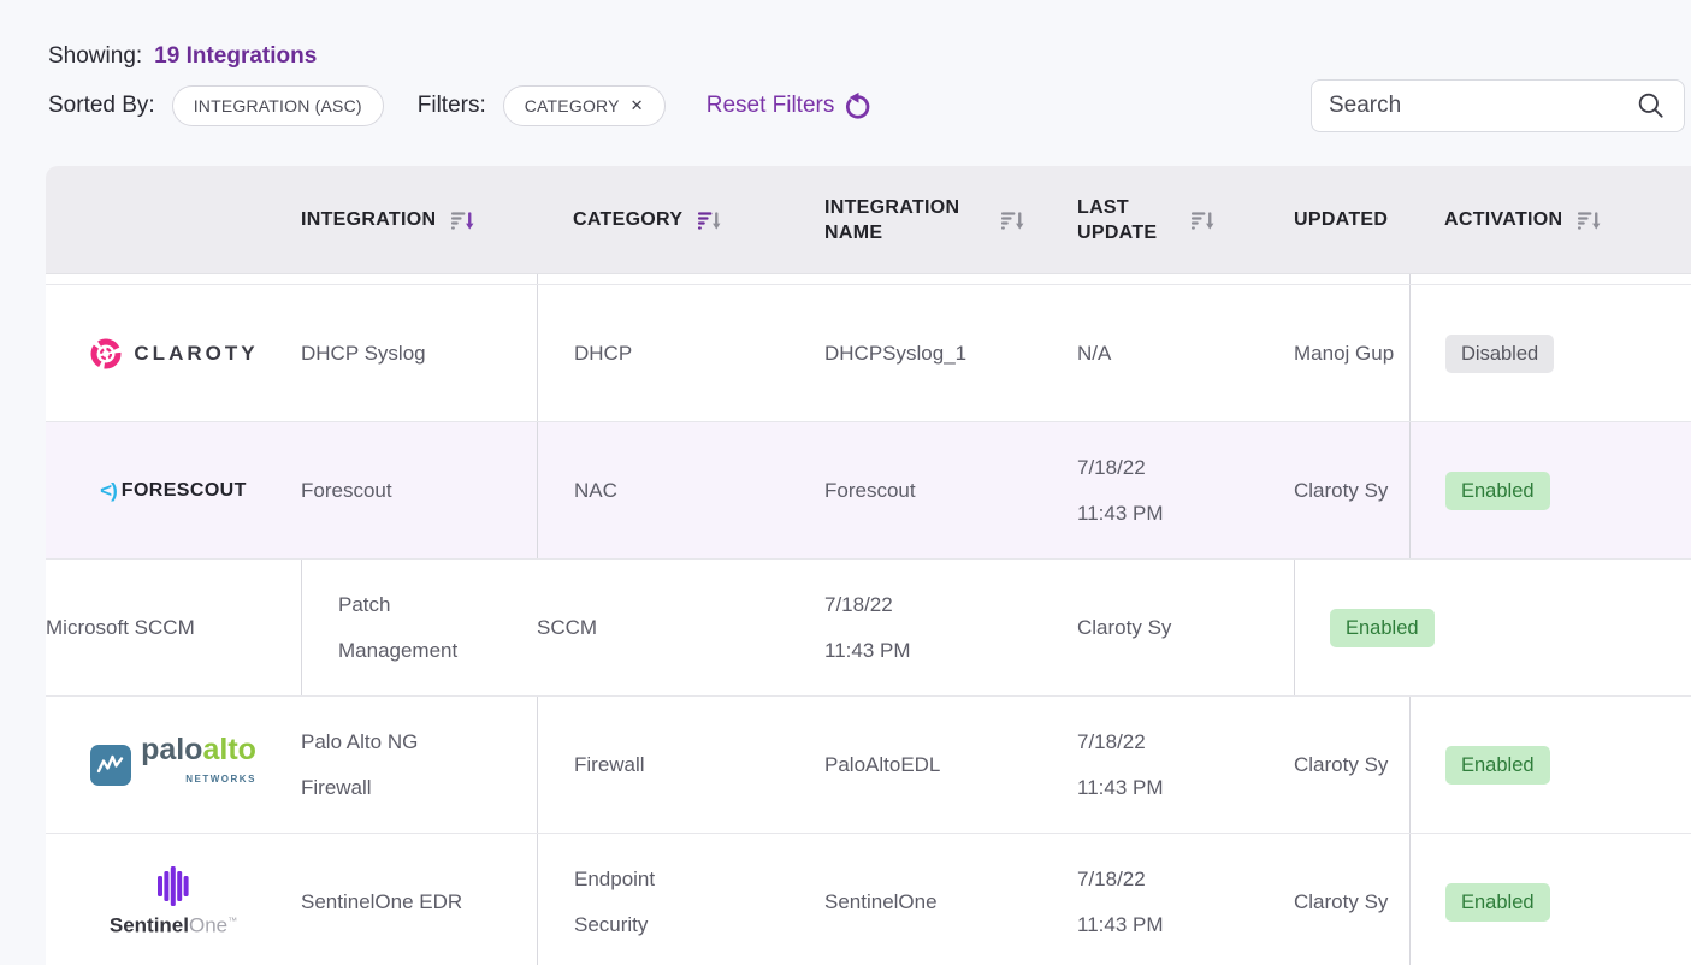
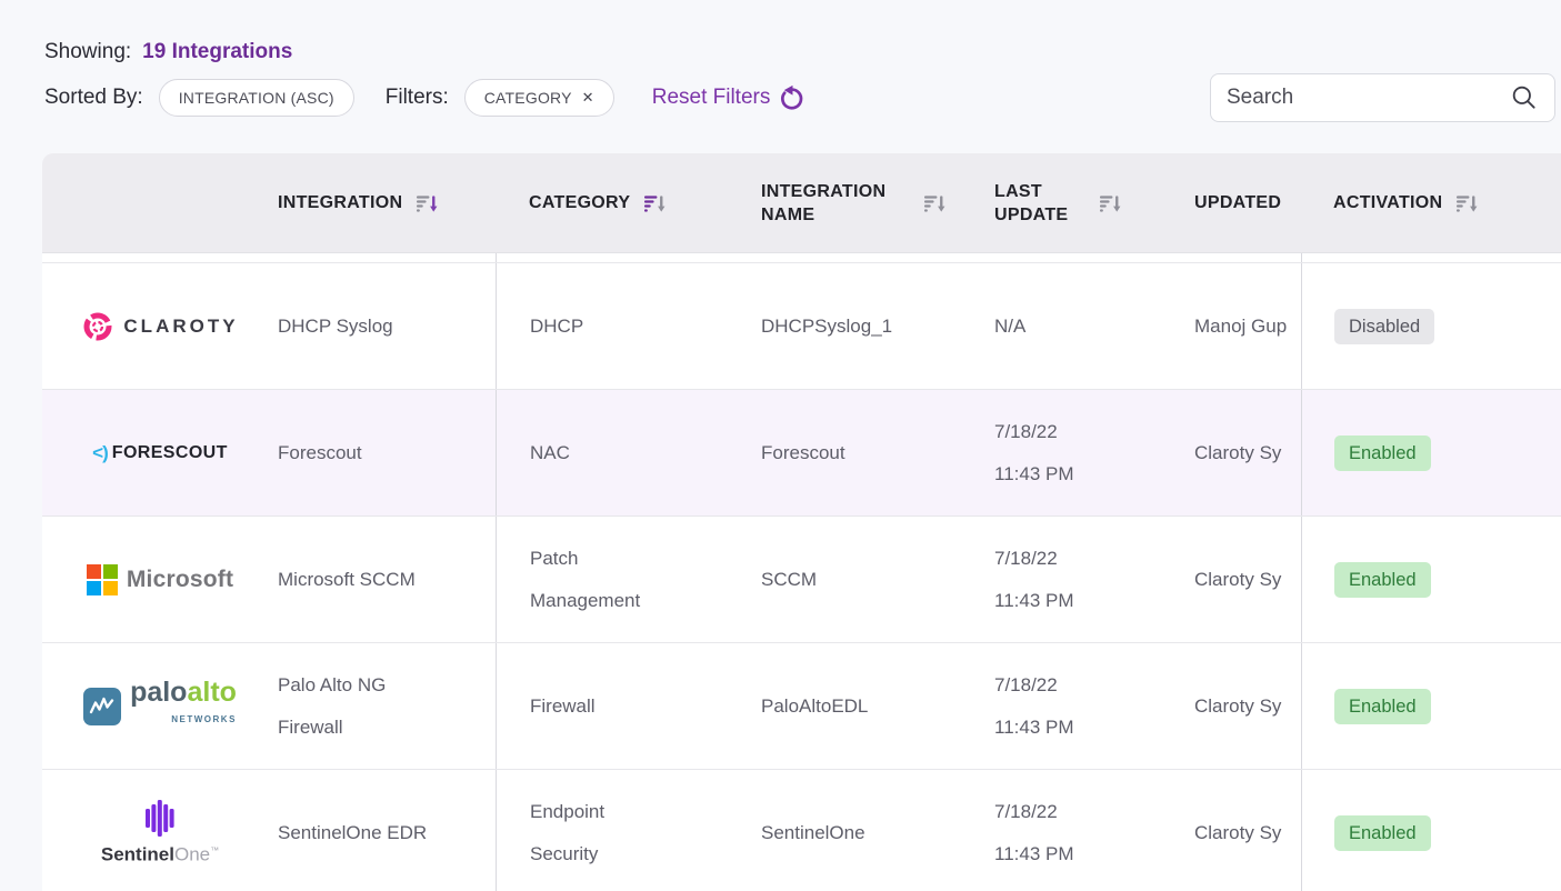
  Showing:
  19 Integrations
  Sorted By:
  INTEGRATION (ASC)
  Filters:
  CATEGORY
  ✕
  Reset Filters
  Search
  INTEGRATION
  CATEGORY
  INTEGRATION NAME
  LAST UPDATE
  UPDATED
  ACTIVATION
  CLAROTY
  DHCP Syslog
  DHCP
  DHCPSyslog_1
  N/A
  Manoj Gup
  Disabled
  <)
  FORESCOUT
  Forescout
  NAC
  Forescout
  7/18/22
  11:43 PM
  Claroty Sy
  Enabled
+ Microsoft
  Microsoft SCCM
  Patch Management
  SCCM
  7/18/22
  11:43 PM
  Claroty Sy
  Enabled
  paloalto
  NETWORKS
  Palo Alto NG Firewall
  Firewall
  PaloAltoEDL
  7/18/22
  11:43 PM
  Claroty Sy
  Enabled
  SentinelOne™
  SentinelOne EDR
  Endpoint Security
  SentinelOne
  7/18/22
  11:43 PM
  Claroty Sy
  Enabled
